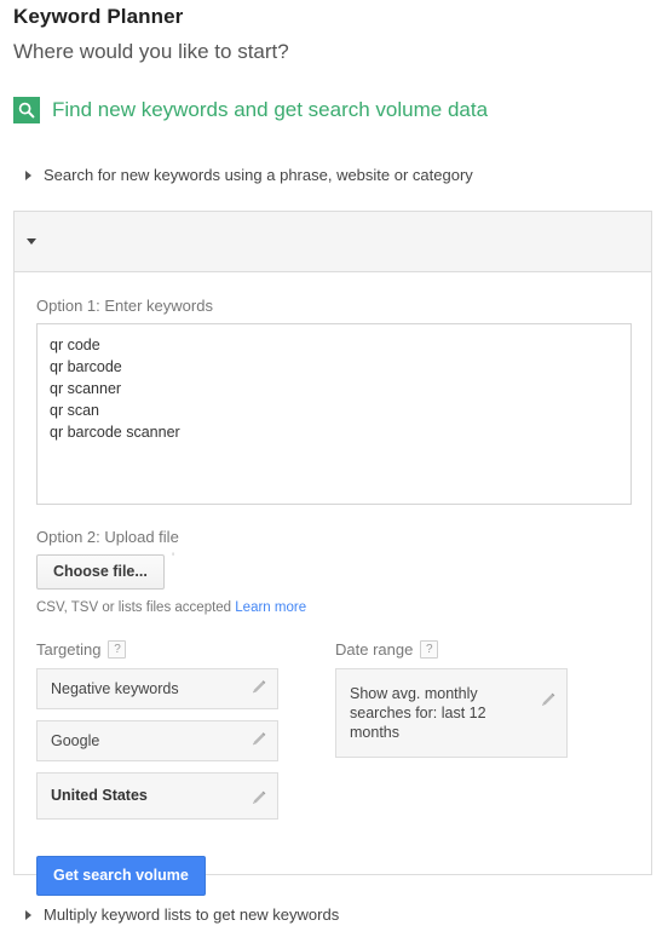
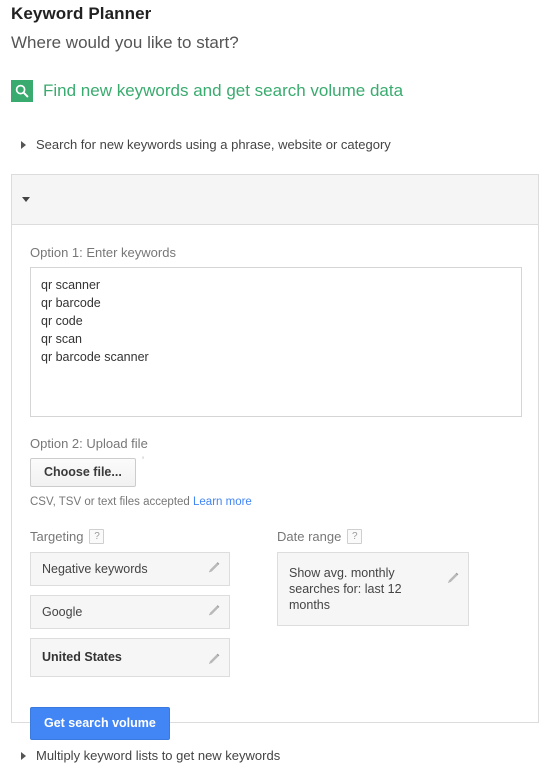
  Keyword Planner
  Where would you like to start?
  Find new keywords and get search volume data
  Search for new keywords using a phrase, website or category
  Option 1: Enter keywords
- qr code
+ qr scanner
  qr barcode
- qr scanner
+ qr code
  qr scan
  qr barcode scanner
  Option 2: Upload file
  Choose file...
  '
- CSV, TSV or lists files accepted Learn more
+ CSV, TSV or text files accepted Learn more
  Targeting
  ?
  Negative keywords
  Google
  United States
  Date range
  ?
  Show avg. monthly searches for: last 12 months
  Get search volume
  Multiply keyword lists to get new keywords
